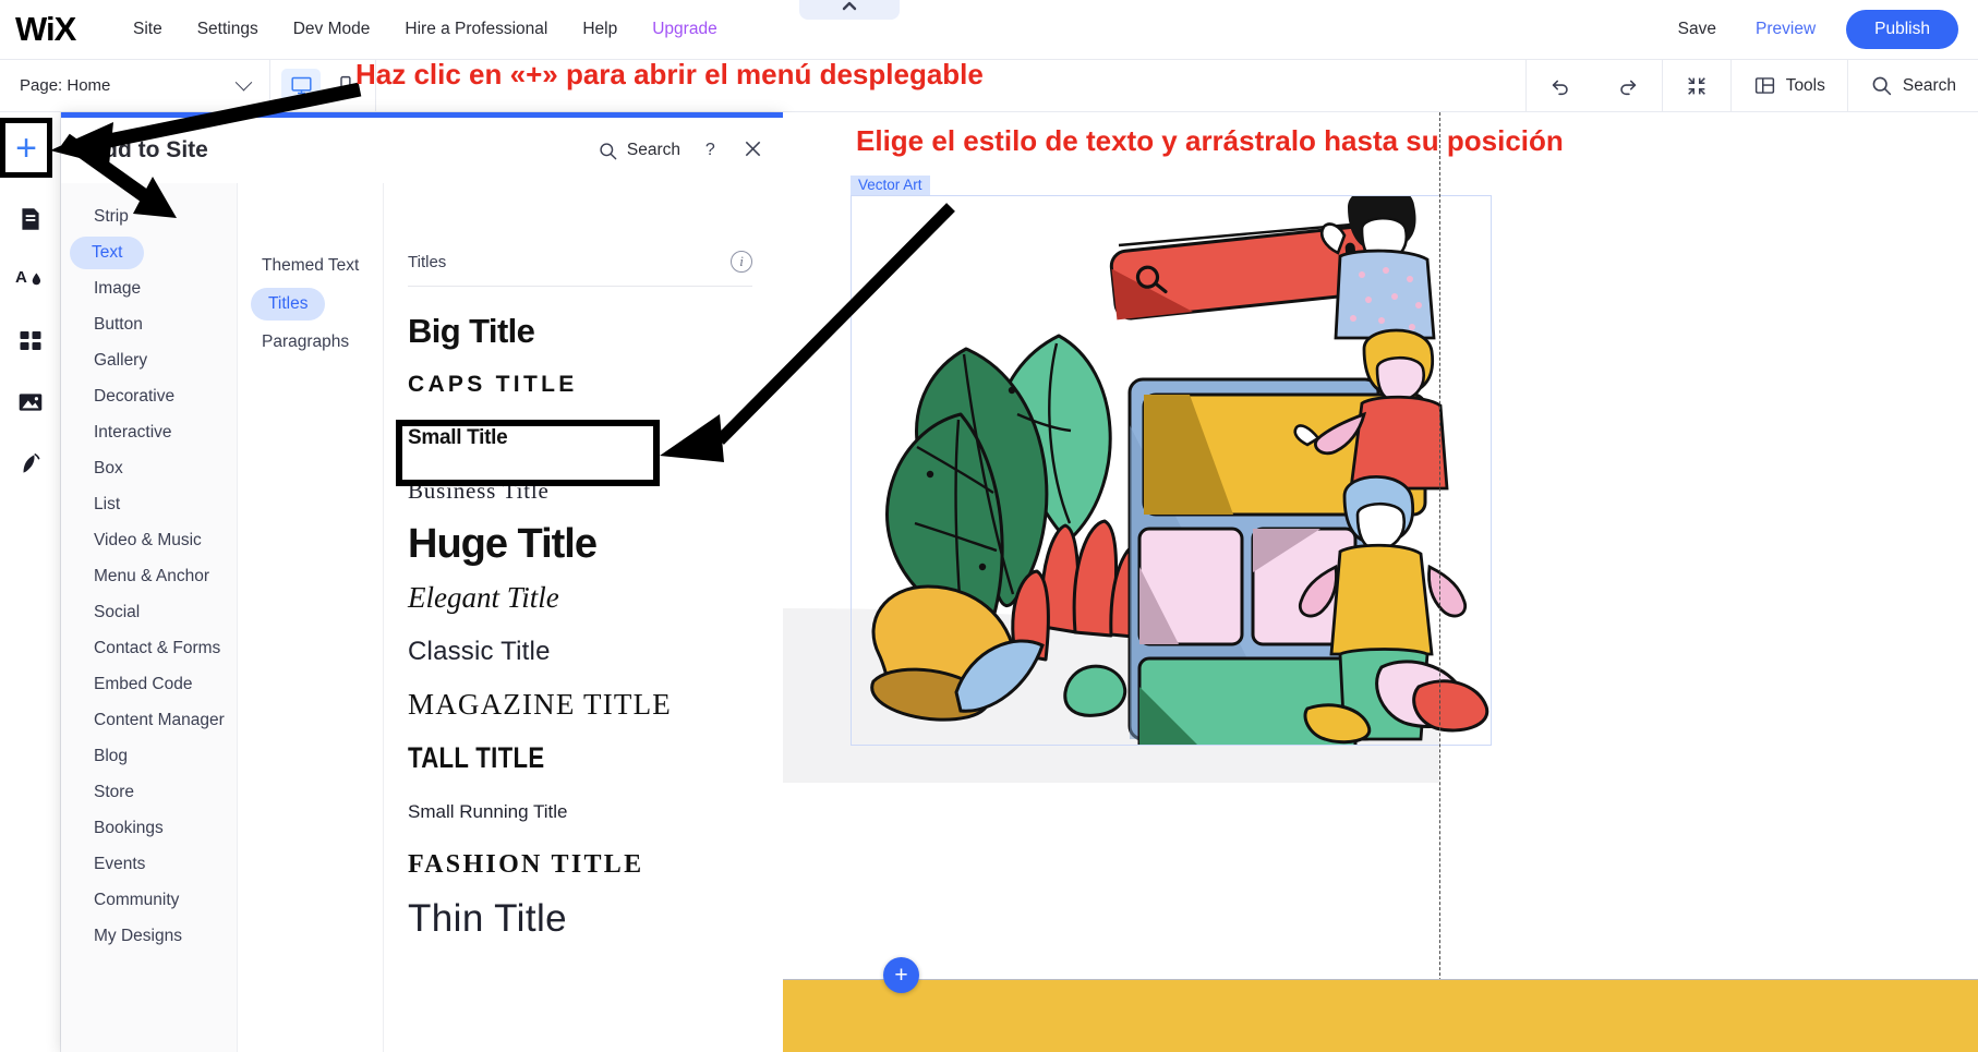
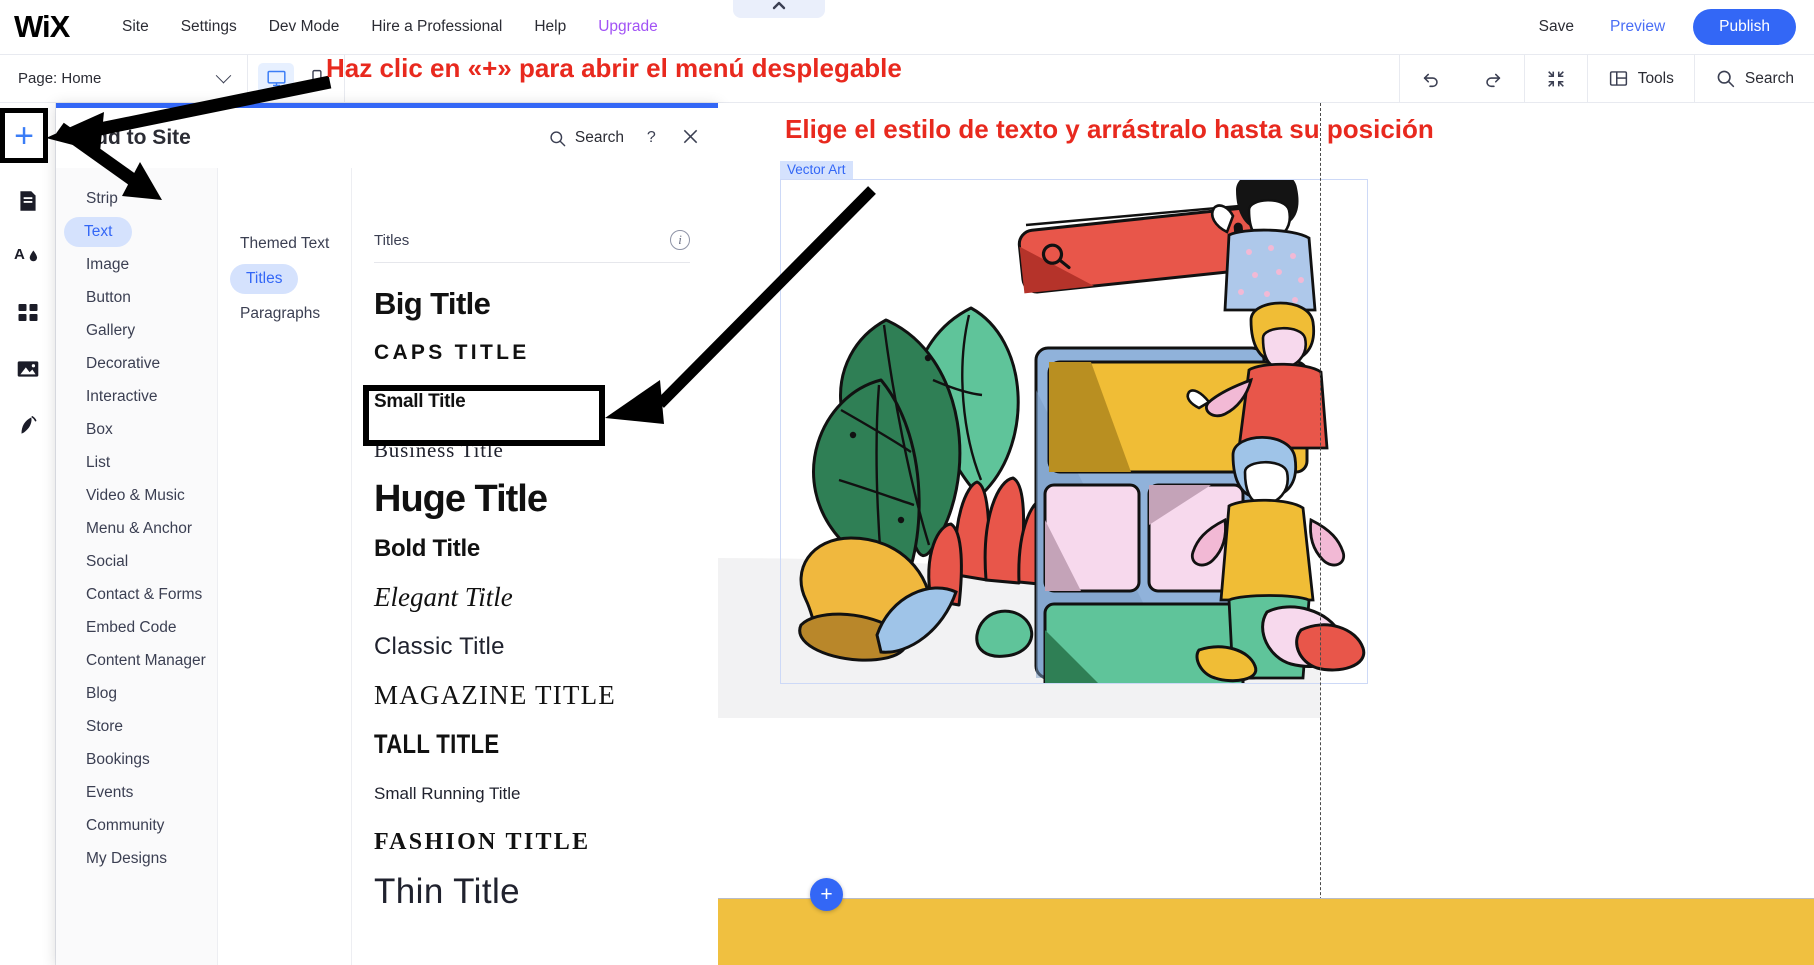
  WiX
  Site
  Settings
  Dev Mode
  Hire a Professional
  Help
  Upgrade
  Save
  Preview
  Publish
  Page: Home
  Tools
  Search
  A
  dd to Site
  Search
  ?
  Strip
  Text
  Image
  Button
  Gallery
  Decorative
  Interactive
  Box
  List
  Video & Music
  Menu & Anchor
  Social
  Contact & Forms
  Embed Code
  Content Manager
  Blog
  Store
  Bookings
  Events
  Community
  My Designs
  Themed Text
  Titles
  Paragraphs
  Titles
  i
  Big Title
  CAPS TITLE
  Small Title
  Business Title
  Huge Title
+ Bold Title
  Elegant Title
  Classic Title
  MAGAZINE TITLE
  TALL TITLE
  Small Running Title
  FASHION TITLE
  Thin Title
  Vector Art
  +
  +
  Haz clic en «+» para abrir el menú desplegable
  Elige el estilo de texto y arrástralo hasta su posición
